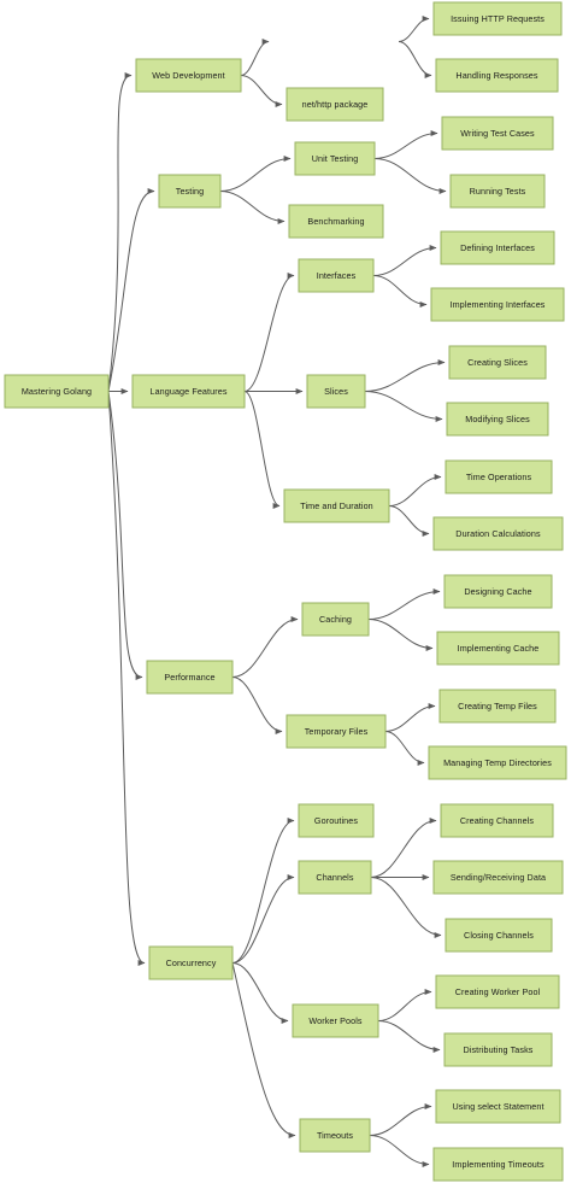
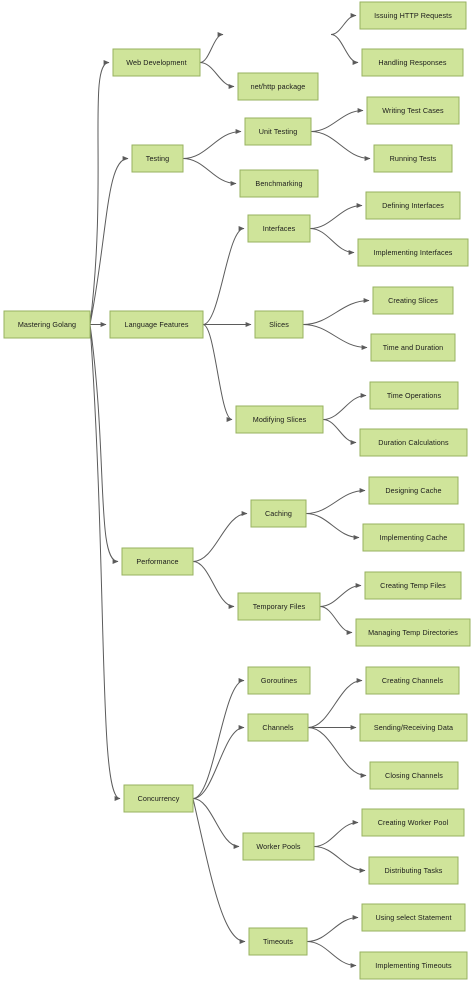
  Mastering Golang
  Web Development
  Testing
  Language Features
  Performance
  Concurrency
  net/http package
  Unit Testing
  Benchmarking
  Interfaces
  Slices
- Time and Duration
+ Modifying Slices
  Caching
  Temporary Files
  Goroutines
  Channels
  Worker Pools
  Timeouts
  Issuing HTTP Requests
  Handling Responses
  Writing Test Cases
  Running Tests
  Defining Interfaces
  Implementing Interfaces
  Creating Slices
- Modifying Slices
+ Time and Duration
  Time Operations
  Duration Calculations
  Designing Cache
  Implementing Cache
  Creating Temp Files
  Managing Temp Directories
  Creating Channels
  Sending/Receiving Data
  Closing Channels
  Creating Worker Pool
  Distributing Tasks
  Using select Statement
  Implementing Timeouts
